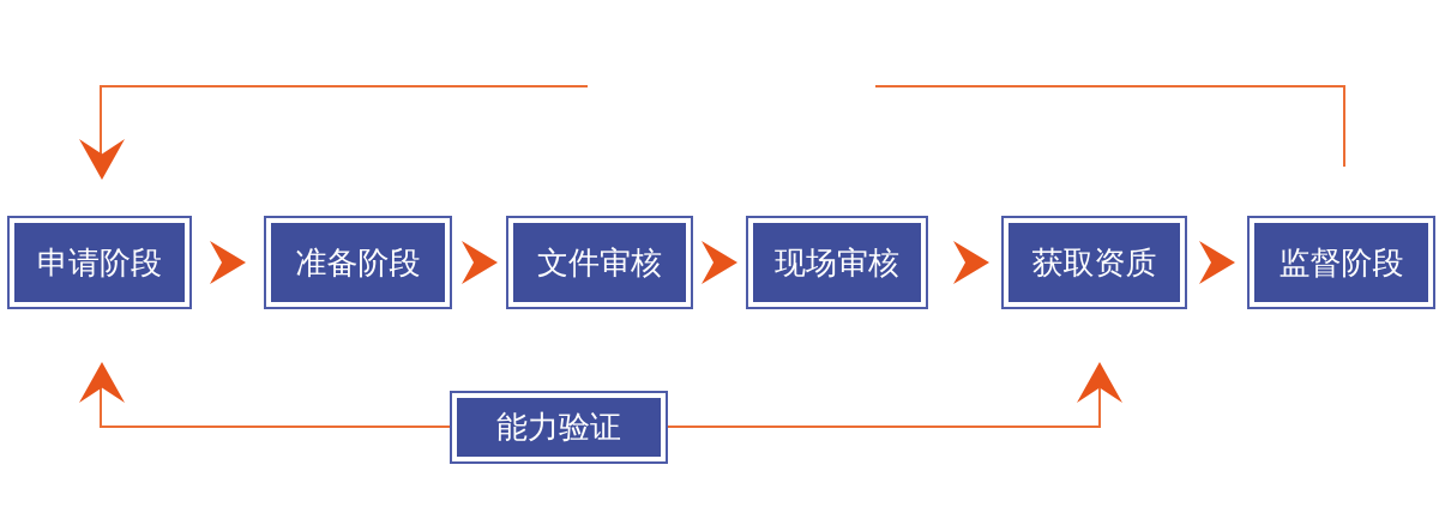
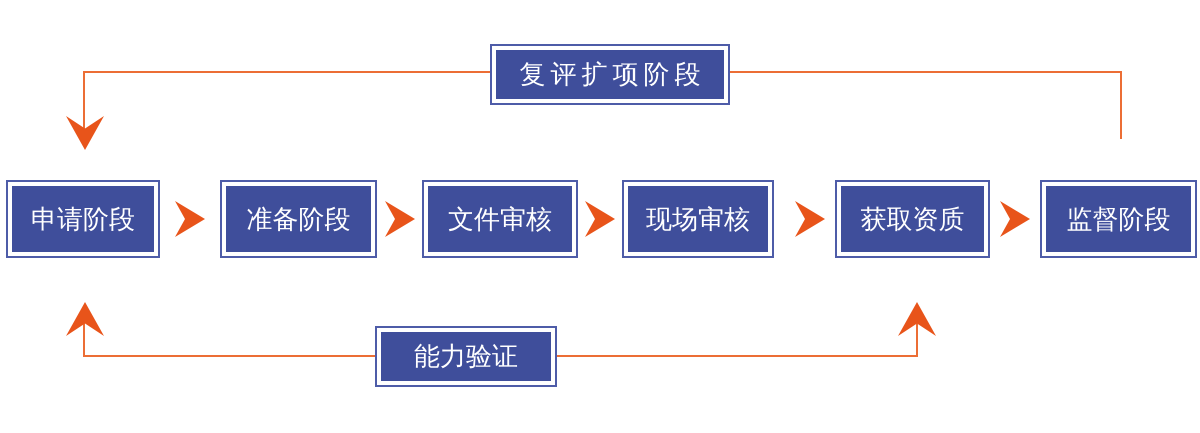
  申请阶段
  准备阶段
  文件审核
  现场审核
  获取资质
  监督阶段
+ 复评扩项阶段
  能力验证
